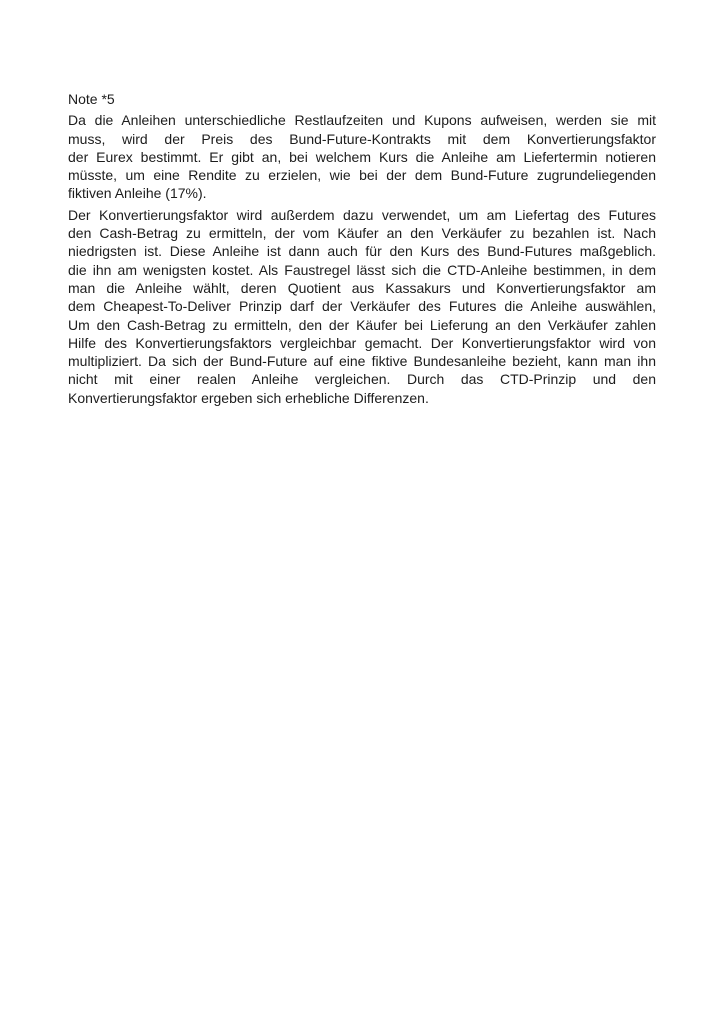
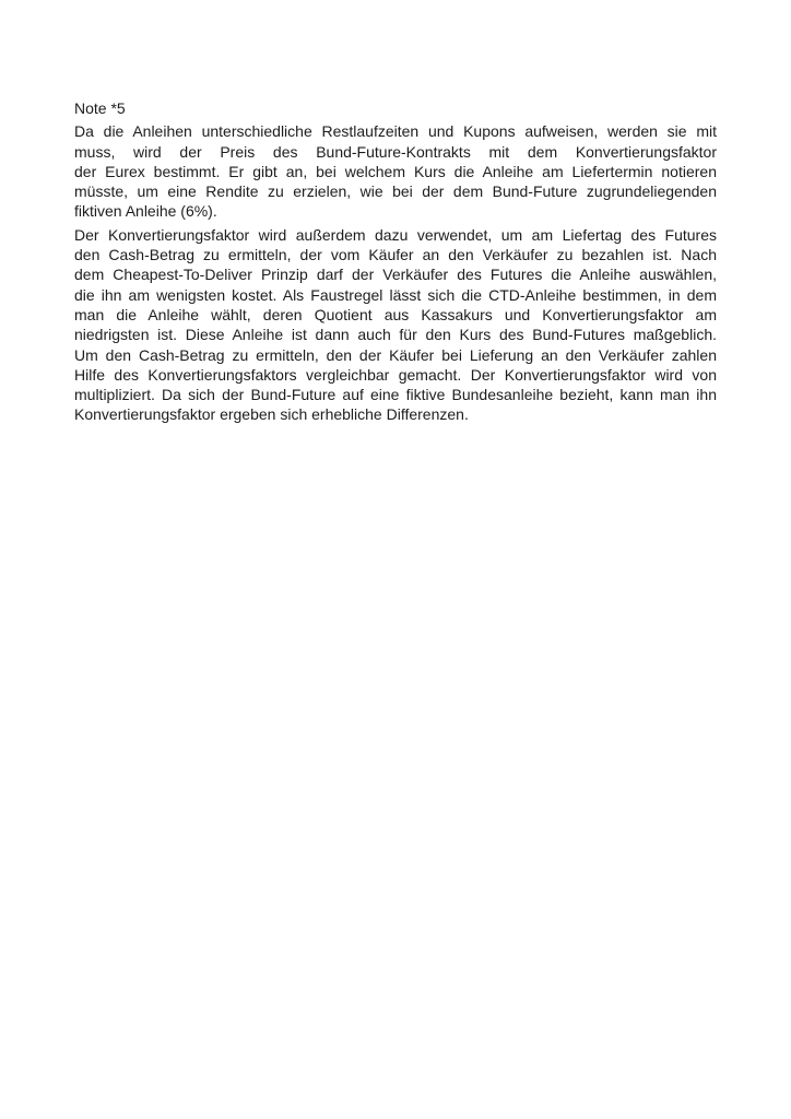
  Note *5
  Da die Anleihen unterschiedliche Restlaufzeiten und Kupons aufweisen, werden sie mit
  muss, wird der Preis des Bund-Future-Kontrakts mit dem Konvertierungsfaktor
  der Eurex bestimmt. Er gibt an, bei welchem Kurs die Anleihe am Liefertermin notieren
  müsste, um eine Rendite zu erzielen, wie bei der dem Bund-Future zugrundeliegenden
- fiktiven Anleihe (17%).
+ fiktiven Anleihe (6%).
  Der Konvertierungsfaktor wird außerdem dazu verwendet, um am Liefertag des Futures
  den Cash-Betrag zu ermitteln, der vom Käufer an den Verkäufer zu bezahlen ist. Nach
- niedrigsten ist. Diese Anleihe ist dann auch für den Kurs des Bund-Futures maßgeblich.
+ dem Cheapest-To-Deliver Prinzip darf der Verkäufer des Futures die Anleihe auswählen,
  die ihn am wenigsten kostet. Als Faustregel lässt sich die CTD-Anleihe bestimmen, in dem
  man die Anleihe wählt, deren Quotient aus Kassakurs und Konvertierungsfaktor am
- dem Cheapest-To-Deliver Prinzip darf der Verkäufer des Futures die Anleihe auswählen,
+ niedrigsten ist. Diese Anleihe ist dann auch für den Kurs des Bund-Futures maßgeblich.
  Um den Cash-Betrag zu ermitteln, den der Käufer bei Lieferung an den Verkäufer zahlen
  Hilfe des Konvertierungsfaktors vergleichbar gemacht. Der Konvertierungsfaktor wird von
  multipliziert. Da sich der Bund-Future auf eine fiktive Bundesanleihe bezieht, kann man ihn
- nicht mit einer realen Anleihe vergleichen. Durch das CTD-Prinzip und den
  Konvertierungsfaktor ergeben sich erhebliche Differenzen.
